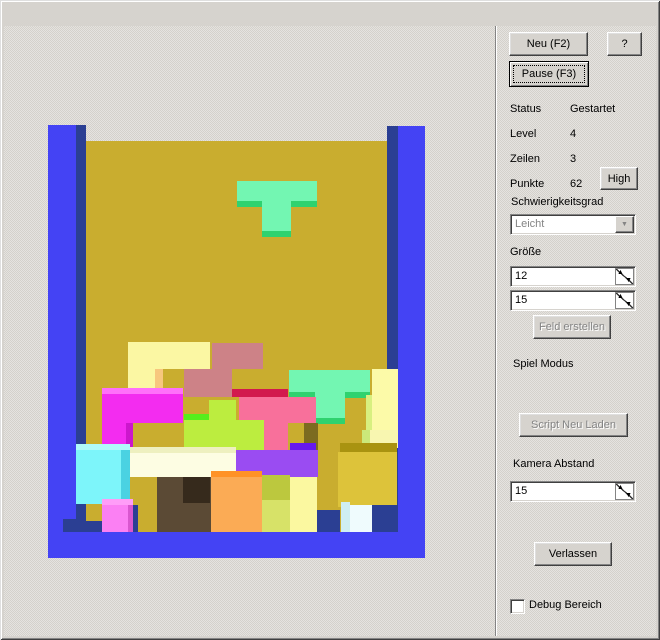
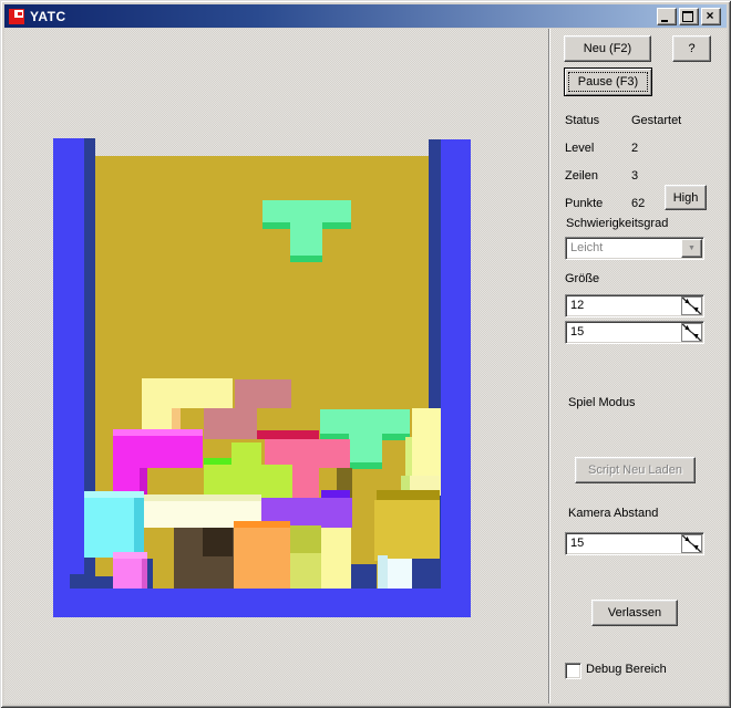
+ YATC
+ ×
  Neu (F2)
  ?
  Pause (F3)
  Status
  Gestartet
  Level
- 4
+ 2
  Zeilen
  3
  Punkte
  62
  High
  Schwierigkeitsgrad
  Leicht
  Größe
  12
  15
- Feld erstellen
  Spiel Modus
  Script Neu Laden
  Kamera Abstand
  15
  Verlassen
  Debug Bereich
